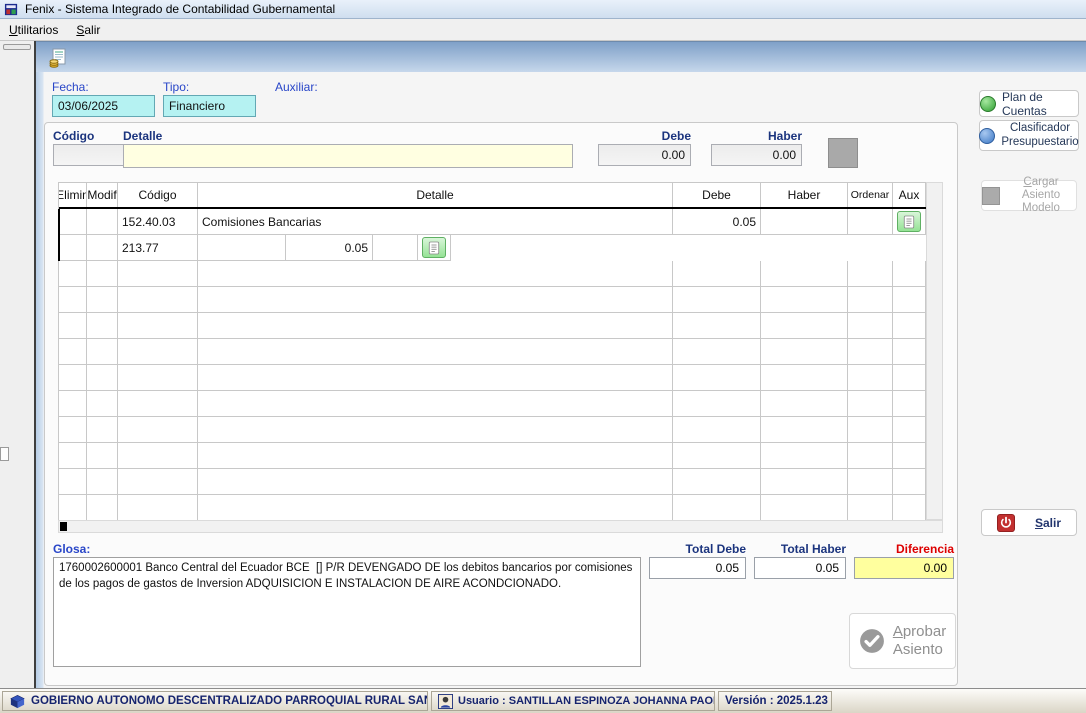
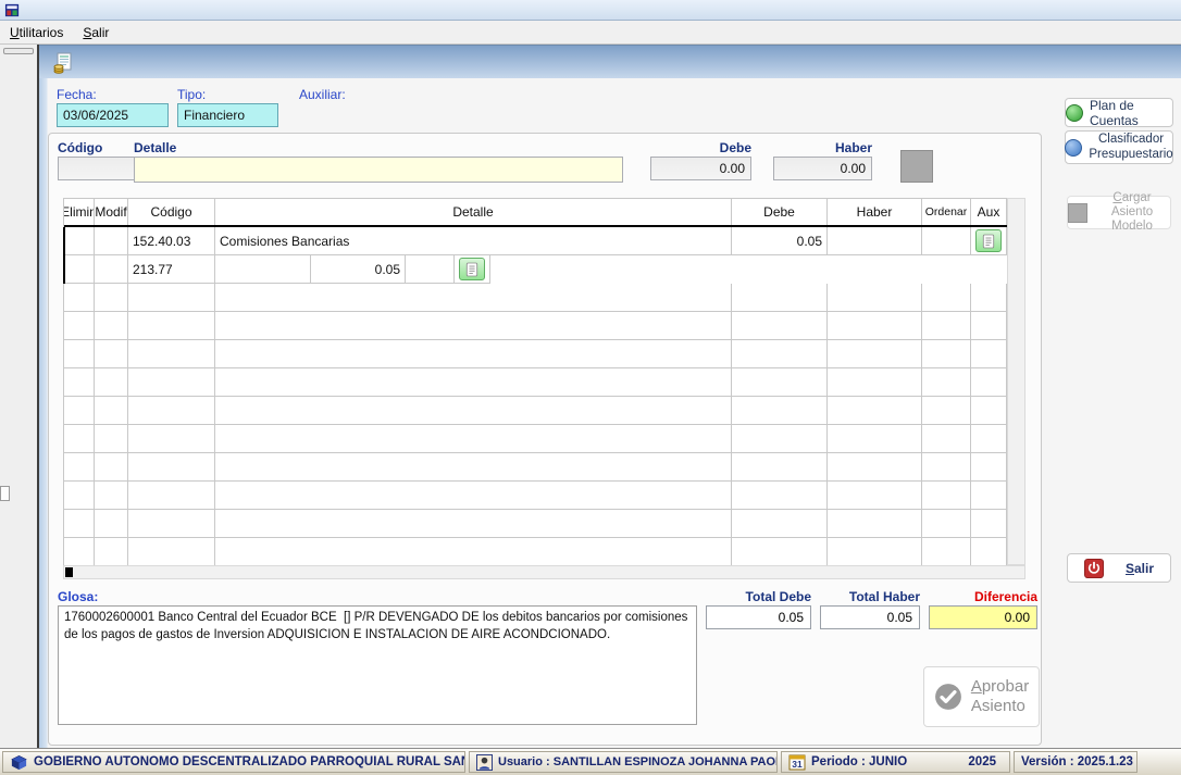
- Fenix - Sistema Integrado de Contabilidad Gubernamental
  Utilitarios
  Salir
  Fecha:
  03/06/2025
  Tipo:
  Financiero
  Auxiliar:
  Código
  Detalle
  Debe
  0.00
  Haber
  0.00
  Elimin
  Modif
  Código
  Detalle
  Debe
  Haber
  Ordenar
  Aux
  152.40.03
  Comisiones Bancarias
  0.05
  213.77
  0.05
  Glosa:
  Total Debe
  0.05
  Total Haber
  0.05
  Diferencia
  0.00
  Aprobar
  Asiento
  Plan de Cuentas
  Clasificador
  Presupuestario
  Cargar Asiento
  Modelo
  Salir
  GOBIERNO AUTONOMO DESCENTRALIZADO PARROQUIAL RURAL SA
  Usuario : SANTILLAN ESPINOZA JOHANNA PAO
+ 31
+ Periodo : JUNIO
+ 2025
  Versión : 2025.1.23
